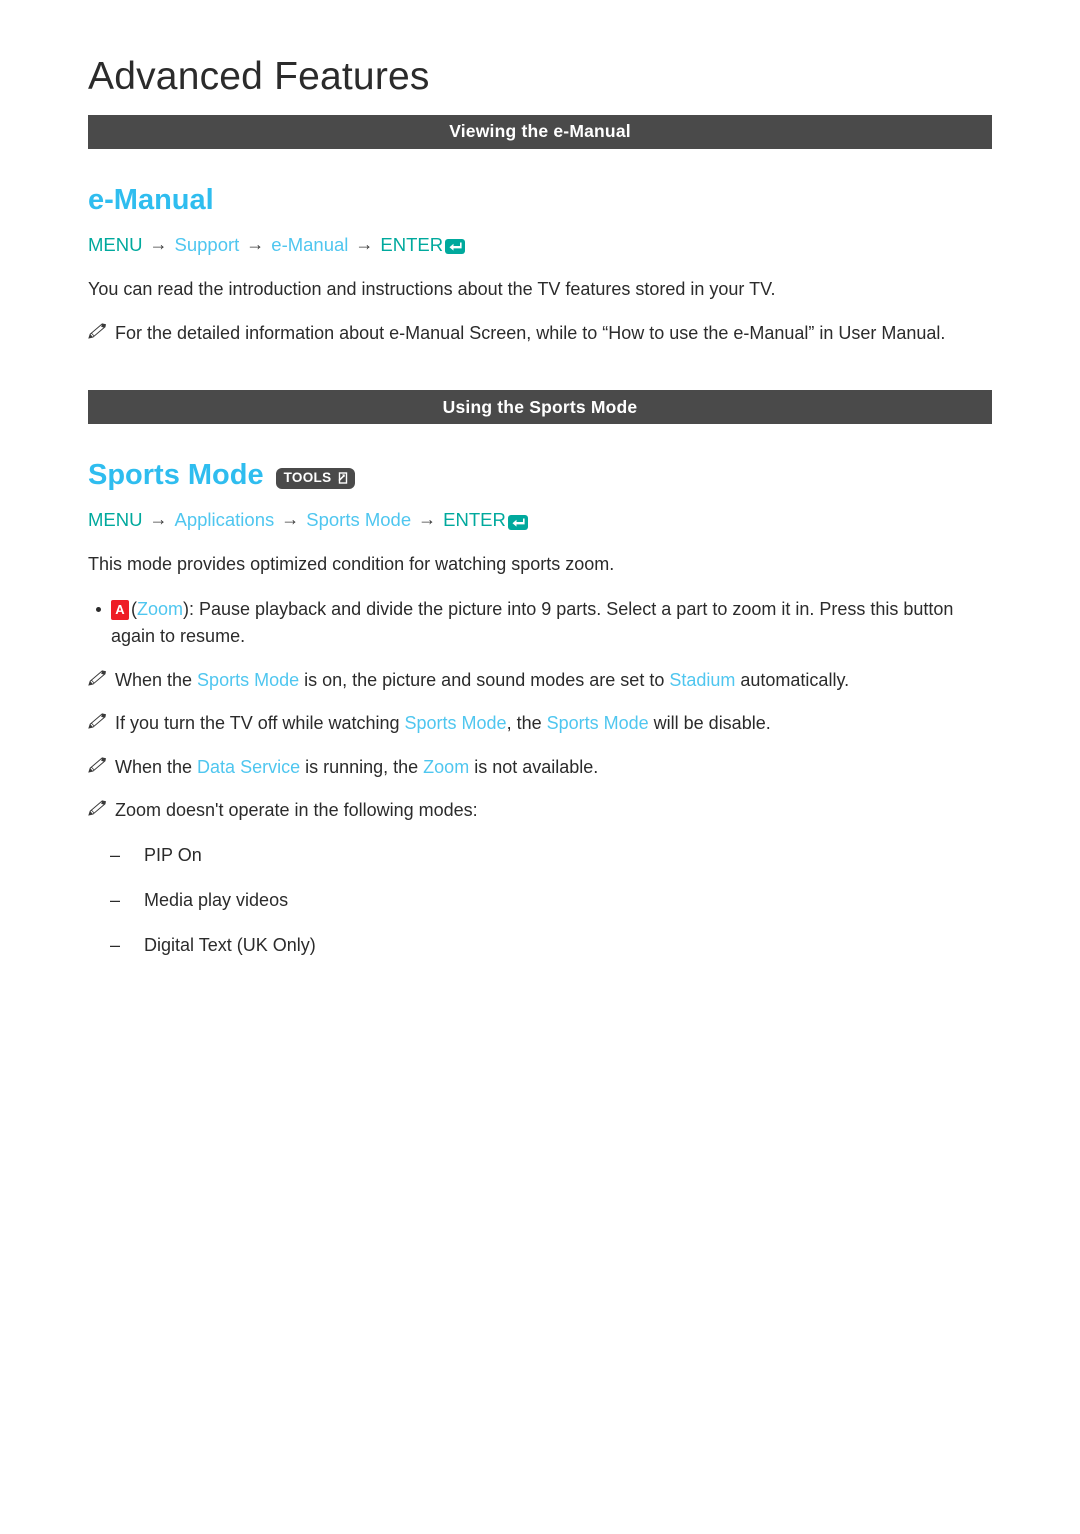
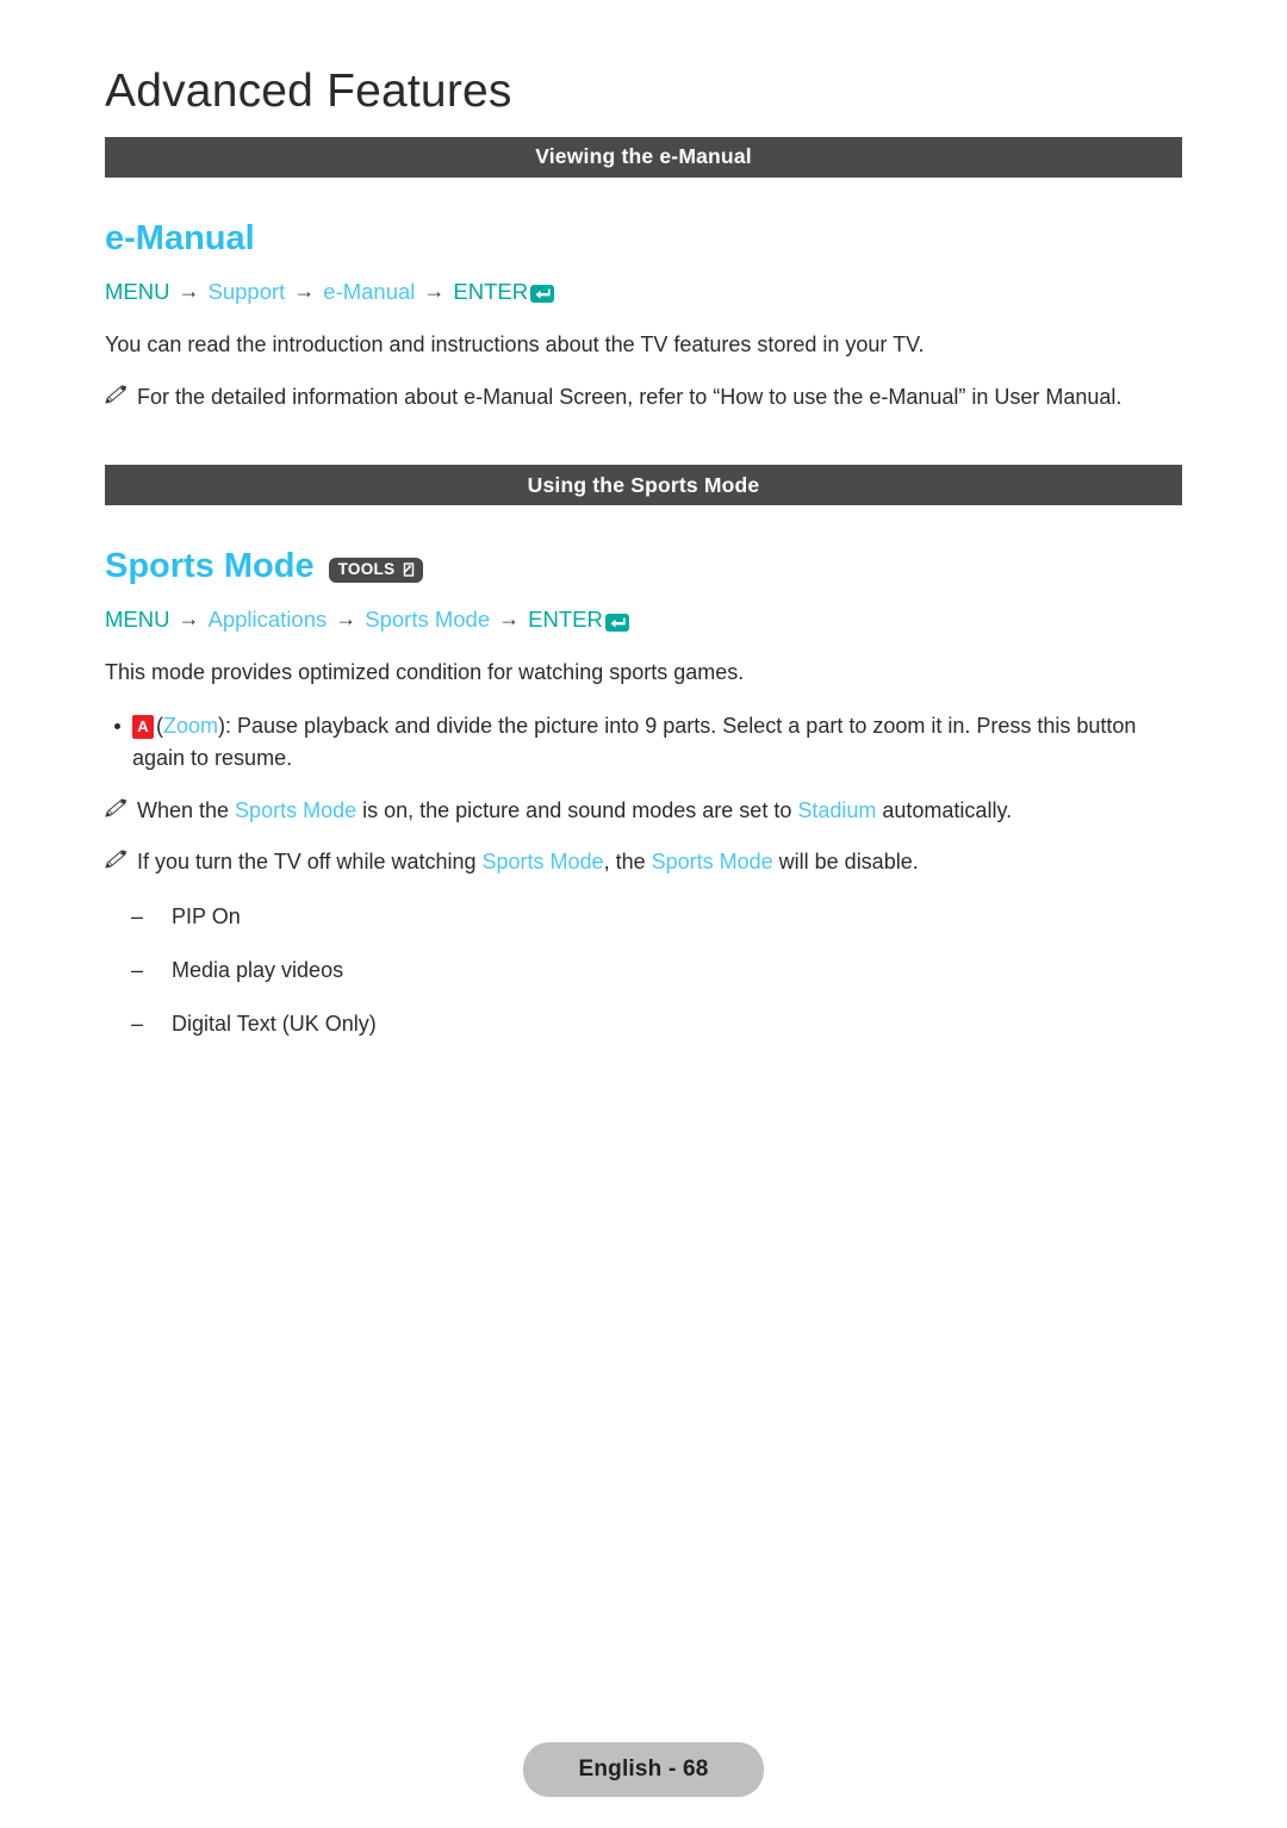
  Advanced Features
  Viewing the e-Manual
  e-Manual
  MENU
  →
  Support
  →
  e-Manual
  →
  ENTER
  You can read the introduction and instructions about the TV features stored in your TV.
- For the detailed information about e-Manual Screen, while to “How to use the e-Manual” in User Manual.
+ For the detailed information about e-Manual Screen, refer to “How to use the e-Manual” in User Manual.
  Using the Sports Mode
  Sports Mode
  TOOLS
  MENU
  →
  Applications
  →
  Sports Mode
  →
  ENTER
- This mode provides optimized condition for watching sports zoom.
+ This mode provides optimized condition for watching sports games.
  A (Zoom): Pause playback and divide the picture into 9 parts. Select a part to zoom it in. Press this button again to resume.
  When the Sports Mode is on, the picture and sound modes are set to Stadium automatically.
  If you turn the TV off while watching Sports Mode, the Sports Mode will be disable.
- When the Data Service is running, the Zoom is not available.
- Zoom doesn't operate in the following modes:
  –
  PIP On
  –
  Media play videos
  –
  Digital Text (UK Only)
+ English - 68
